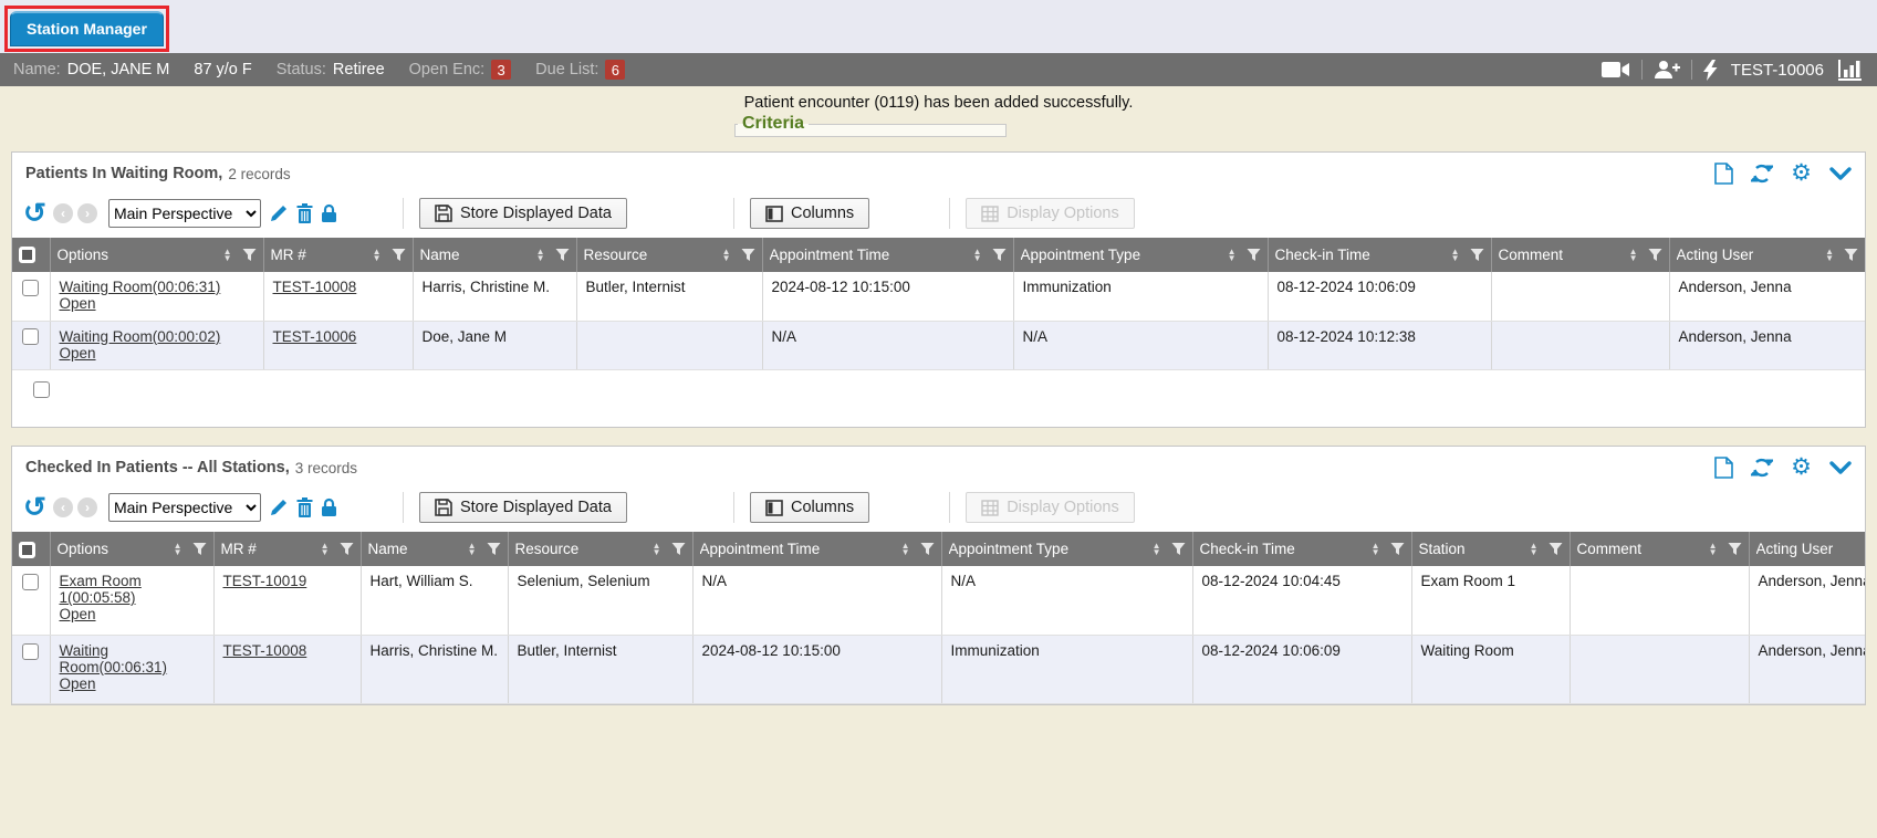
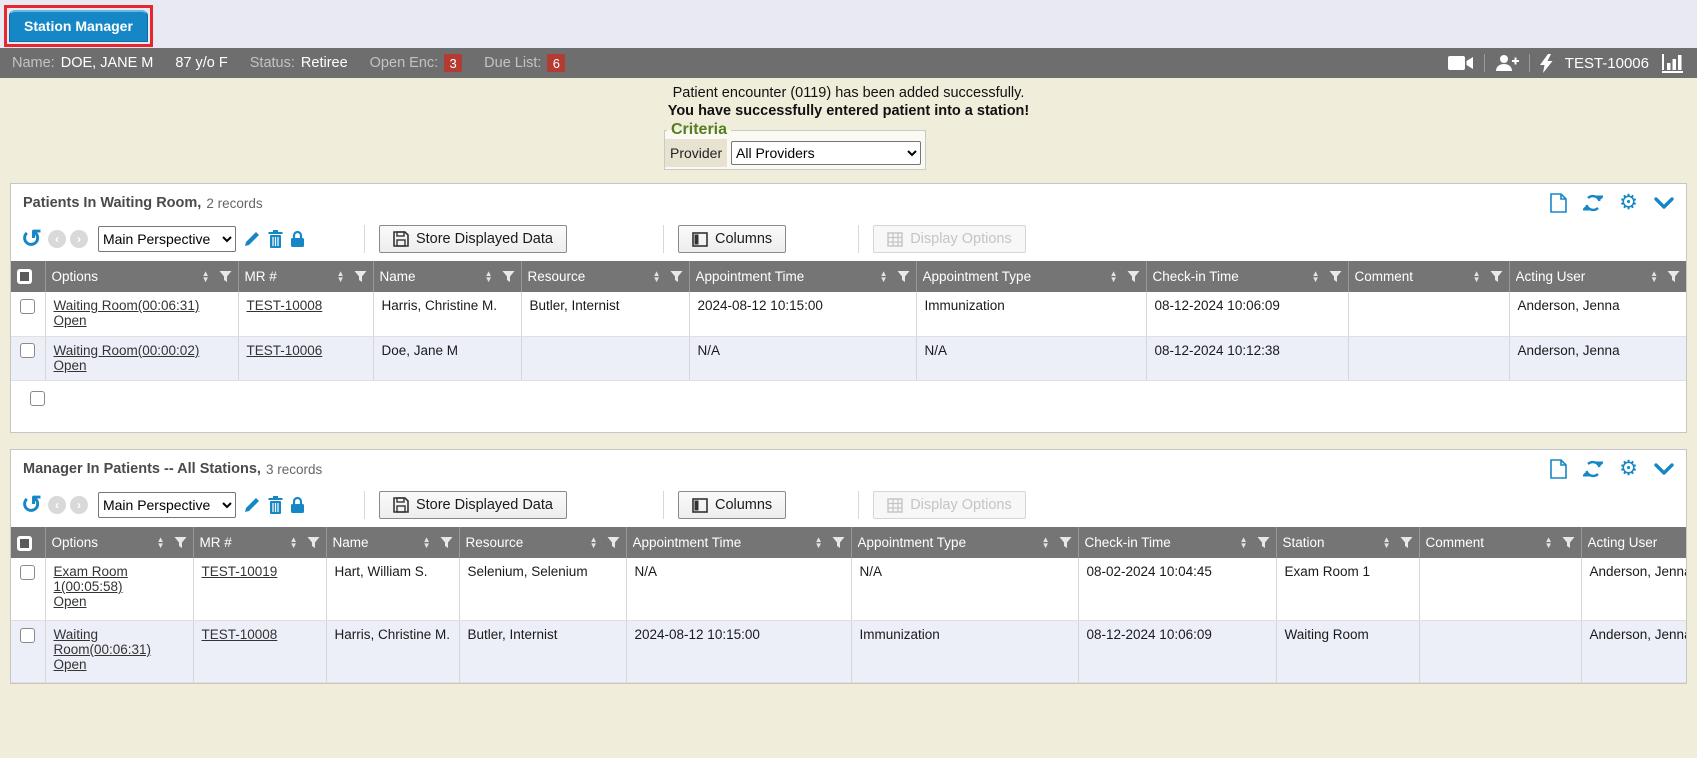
  Station Manager
  Name:
  DOE, JANE M
  87 y/o F
  Status:
  Retiree
  Open Enc:
  3
  Due List:
  6
  TEST-10006
  Patient encounter (0119) has been added successfully.
+ You have successfully entered patient into a station!
  Criteria
+ Provider
+ All Providers
  Patients In Waiting Room,
  2 records
  ⚙
  ↺
  ‹
  ›
  Main Perspective
  Store Displayed Data
  Columns
  Display Options
  	Options ▲▼	MR # ▲▼	Name ▲▼	Resource ▲▼	Appointment Time ▲▼	Appointment Type ▲▼	Check-in Time ▲▼	Comment ▲▼	Acting User ▲▼
  	Waiting Room(00:06:31)Open	TEST-10008	Harris, Christine M.	Butler, Internist	2024-08-12 10:15:00	Immunization	08-12-2024 10:06:09		Anderson, Jenna
  	Waiting Room(00:00:02)Open	TEST-10006	Doe, Jane M		N/A	N/A	08-12-2024 10:12:38		Anderson, Jenna
- Checked In Patients -- All Stations,
+ Manager In Patients -- All Stations,
  3 records
  ⚙
  ↺
  ‹
  ›
  Main Perspective
  Store Displayed Data
  Columns
  Display Options
  	Options ▲▼	MR # ▲▼	Name ▲▼	Resource ▲▼	Appointment Time ▲▼	Appointment Type ▲▼	Check-in Time ▲▼	Station ▲▼	Comment ▲▼	Acting User
- 	Exam Room 1(00:05:58)Open	TEST-10019	Hart, William S.	Selenium, Selenium	N/A	N/A	08-12-2024 10:04:45	Exam Room 1		Anderson, Jenn
+ 	Exam Room 1(00:05:58)Open	TEST-10019	Hart, William S.	Selenium, Selenium	N/A	N/A	08-02-2024 10:04:45	Exam Room 1		Anderson, Jenn
  	Waiting Room(00:06:31)Open	TEST-10008	Harris, Christine M.	Butler, Internist	2024-08-12 10:15:00	Immunization	08-12-2024 10:06:09	Waiting Room		Anderson, Jenn
